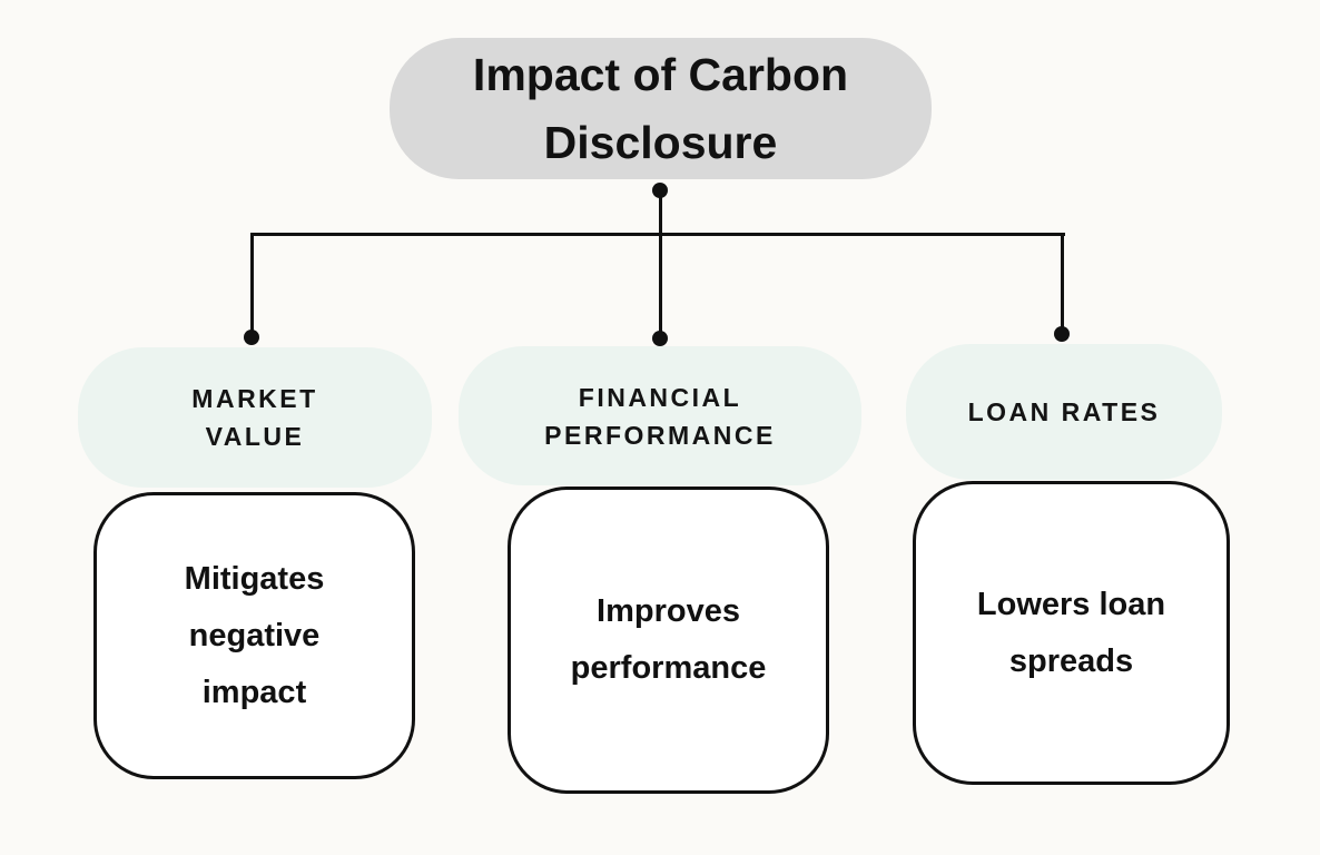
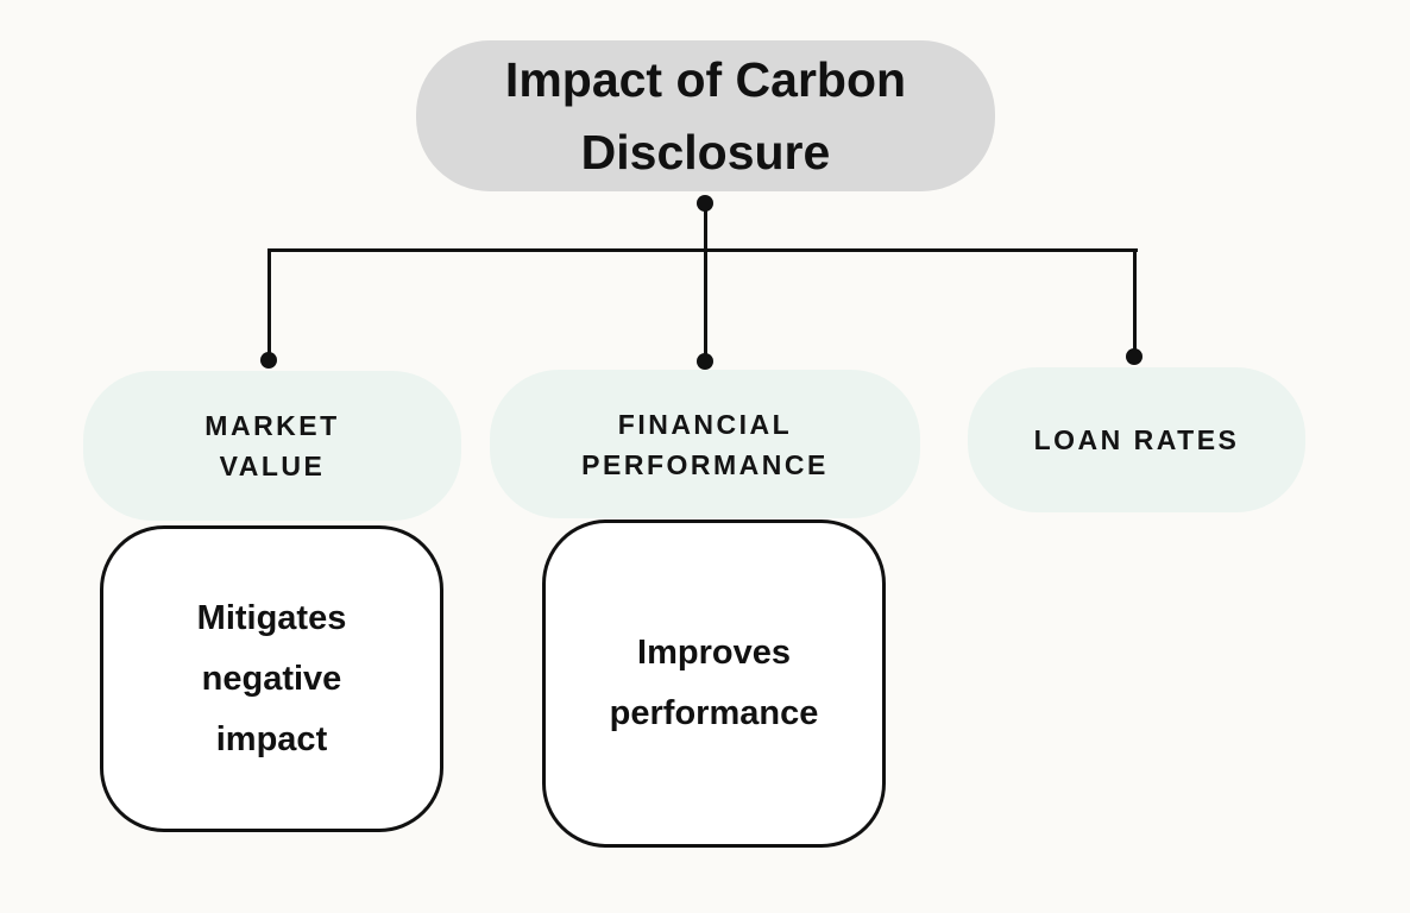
  Impact of Carbon
  Disclosure
  MARKET
  VALUE
  Mitigates
  negative
  impact
  FINANCIAL
  PERFORMANCE
  Improves
  performance
  LOAN RATES
- Lowers loan
- spreads
